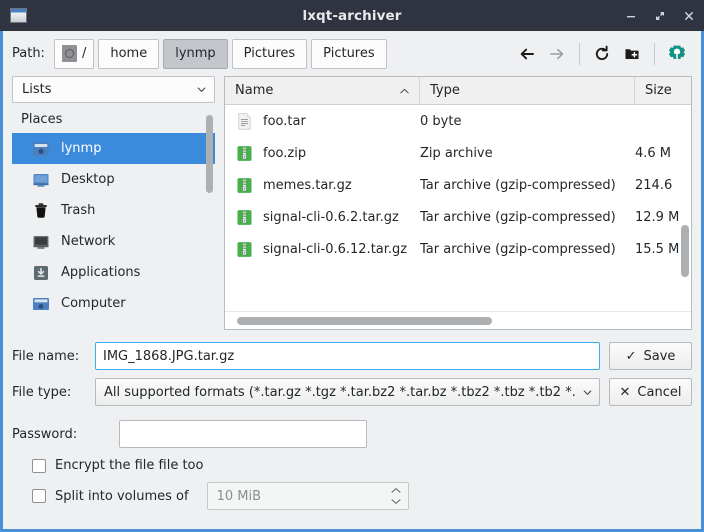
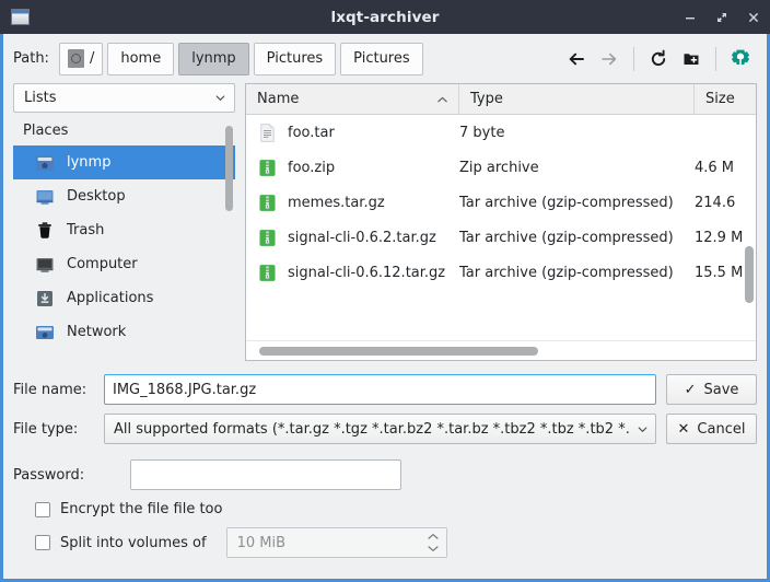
  lxqt-archiver
  Path:
  /
  home
  lynmp
  Pictures
  Pictures
  Lists
  Places
  lynmp
  Desktop
  Trash
- Network
+ Computer
  Applications
- Computer
+ Network
  Name
  Type
  Size
  foo.tar
- 0 byte
+ 7 byte
  foo.zip
  Zip archive
  4.6 M
  memes.tar.gz
  Tar archive (gzip-compressed)
  214.6
  signal-cli-0.6.2.tar.gz
  Tar archive (gzip-compressed)
  12.9 M
  signal-cli-0.6.12.tar.gz
  Tar archive (gzip-compressed)
  15.5 M
  File name:
  IMG_1868.JPG.tar.gz
  ✓
  Save
  File type:
  All supported formats (*.tar.gz *.tgz *.tar.bz2 *.tar.bz *.tbz2 *.tbz *.tb2 *.
  ✕
  Cancel
  Password:
  Encrypt the file file too
  Split into volumes of
  10 MiB
